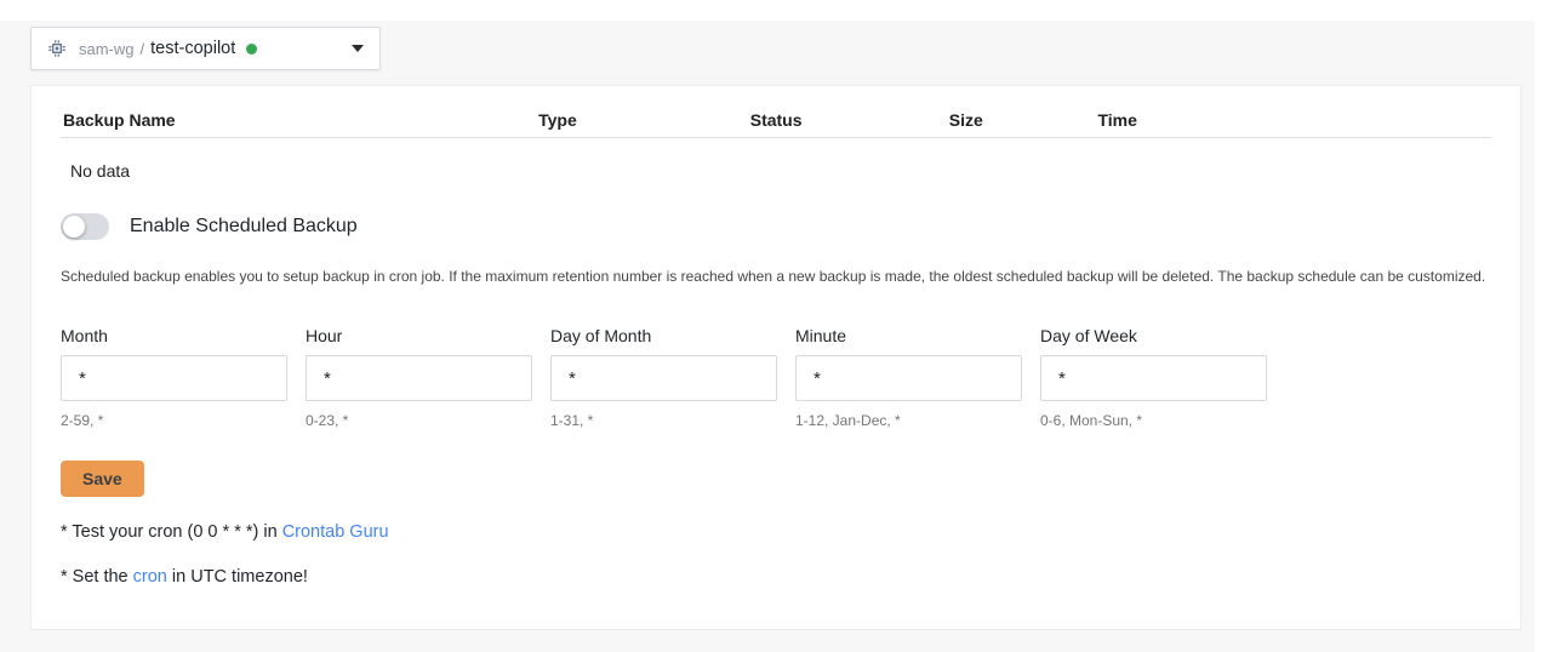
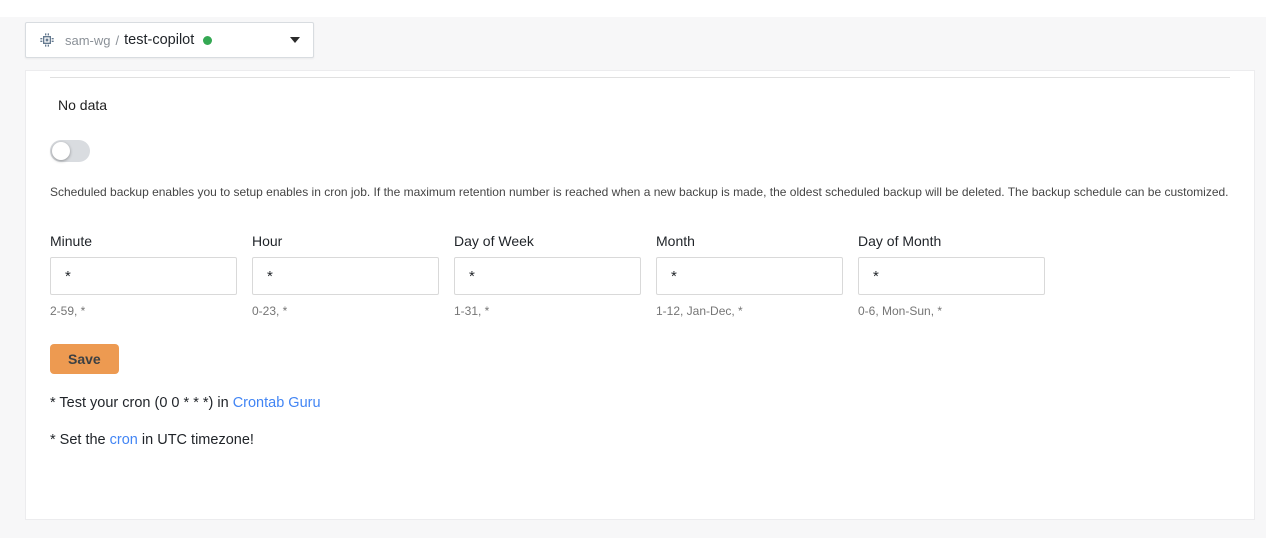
  sam-wg
  /
  test-copilot
- Backup Name
- Type
- Status
- Size
- Time
  No data
- Enable Scheduled Backup
- Scheduled backup enables you to setup backup in cron job. If the maximum retention number is reached when a new backup is made, the oldest scheduled backup will be deleted. The backup schedule can be customized.
+ Scheduled backup enables you to setup enables in cron job. If the maximum retention number is reached when a new backup is made, the oldest scheduled backup will be deleted. The backup schedule can be customized.
- Month
+ Minute
  *
  2-59, *
  Hour
  *
  0-23, *
- Day of Month
+ Day of Week
  *
  1-31, *
- Minute
+ Month
  *
  1-12, Jan-Dec, *
- Day of Week
+ Day of Month
  *
  0-6, Mon-Sun, *
  Save
  * Test your cron (0 0 * * *) in Crontab Guru
  * Set the cron in UTC timezone!
